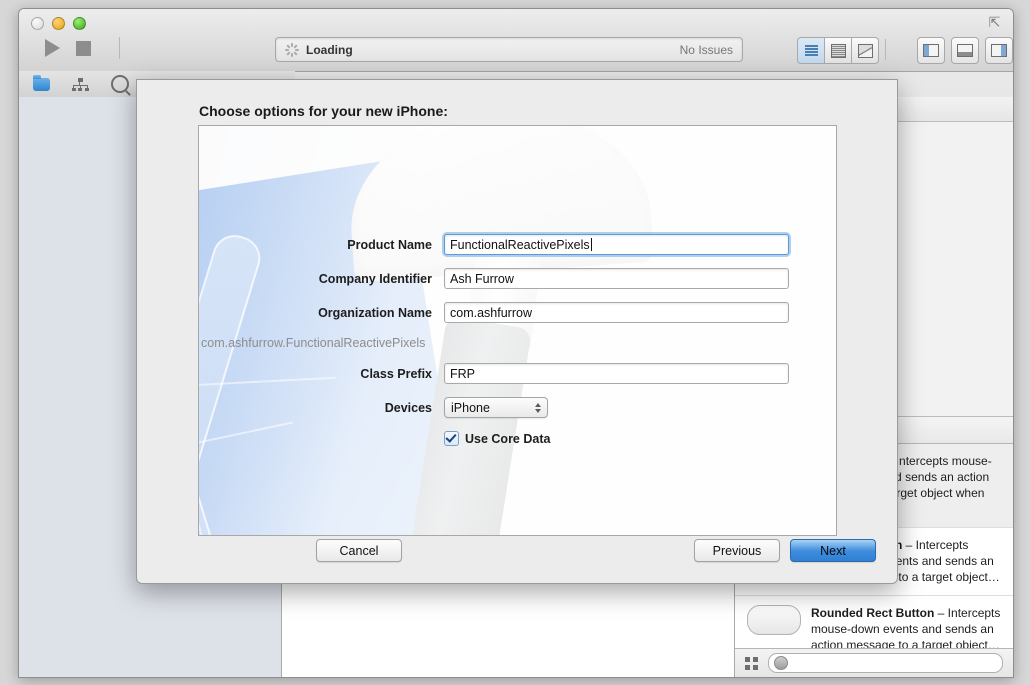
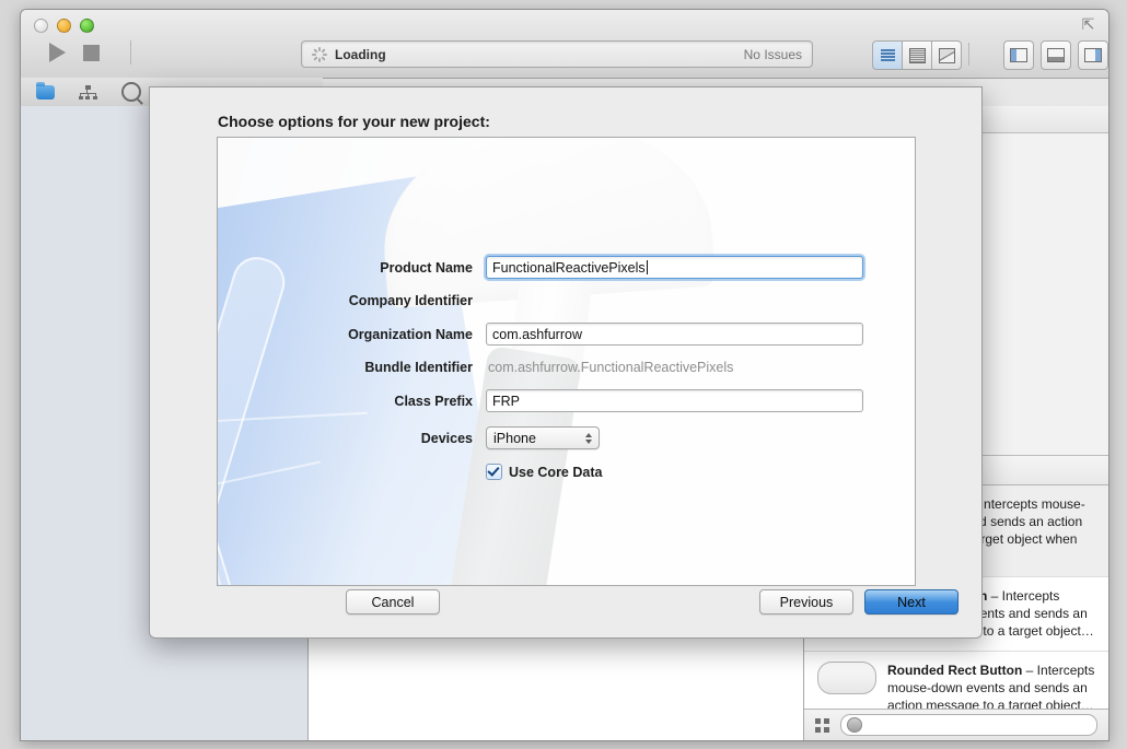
  Loading
  No Issues
  ⇱
  Rounded Rect Button – Intercepts mouse-down events and sends an action message to a target object…
- Choose options for your new iPhone:
+ Choose options for your new project:
  Product Name
  FunctionalReactivePixels
  Company Identifier
- Ash Furrow
  Organization Name
  com.ashfurrow
+ Bundle Identifier
  com.ashfurrow.FunctionalReactivePixels
  Class Prefix
  FRP
  Devices
  iPhone
  Use Core Data
  Cancel
  Previous
  Next
